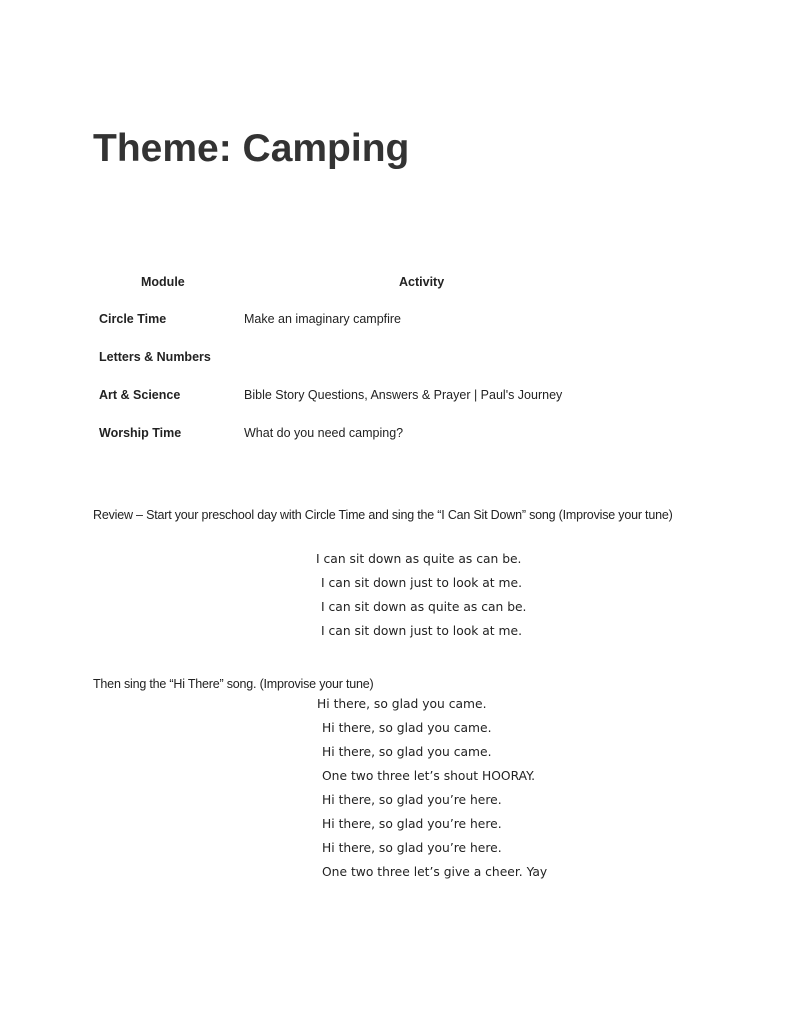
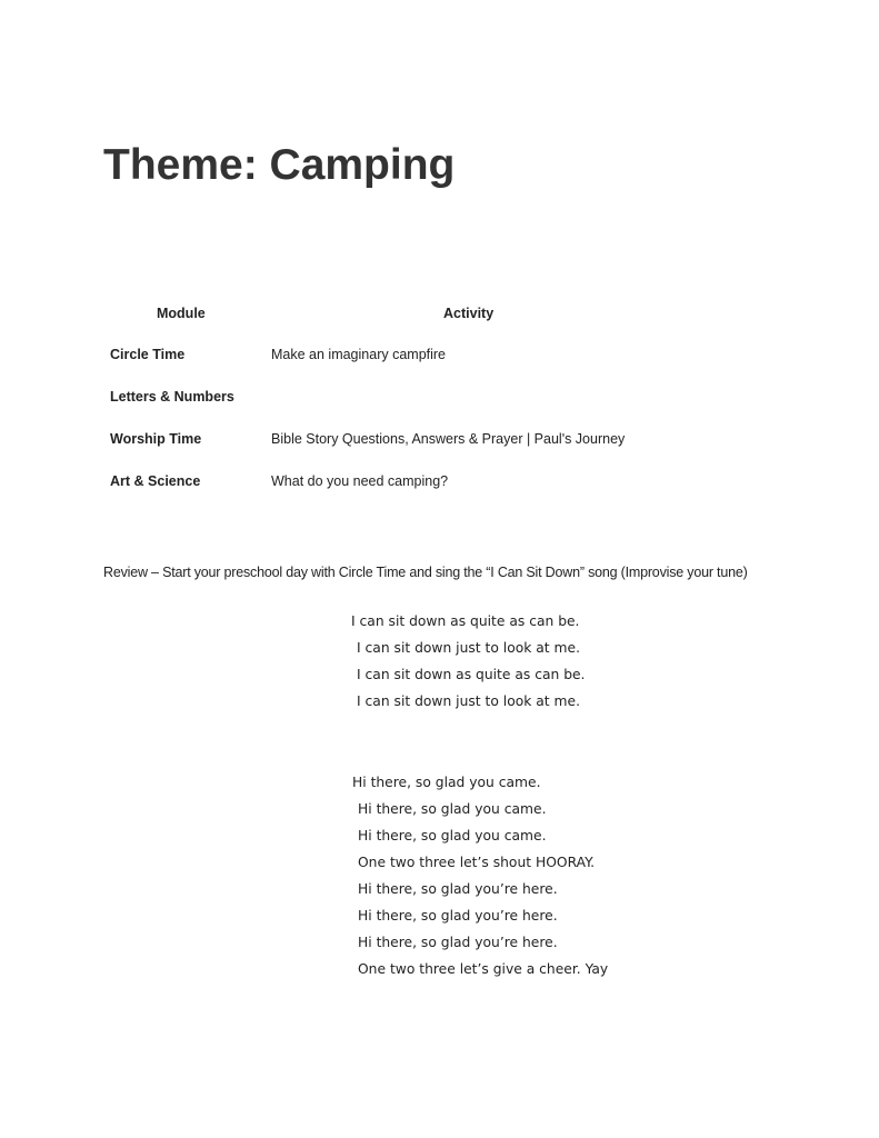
  Theme: Camping
  Module
  Activity
  Circle Time
  Make an imaginary campfire
  Letters & Numbers
- Art & Science
+ Worship Time
  Bible Story Questions, Answers & Prayer | Paul's Journey
- Worship Time
+ Art & Science
  What do you need camping?
  Review – Start your preschool day with Circle Time and sing the “I Can Sit Down” song (Improvise your tune)
  I can sit down as quite as can be.
  I can sit down just to look at me.
  I can sit down as quite as can be.
  I can sit down just to look at me.
- Then sing the “Hi There” song. (Improvise your tune)
  Hi there, so glad you came.
  Hi there, so glad you came.
  Hi there, so glad you came.
  One two three let’s shout HOORAY.
  Hi there, so glad you’re here.
  Hi there, so glad you’re here.
  Hi there, so glad you’re here.
  One two three let’s give a cheer. Yay
